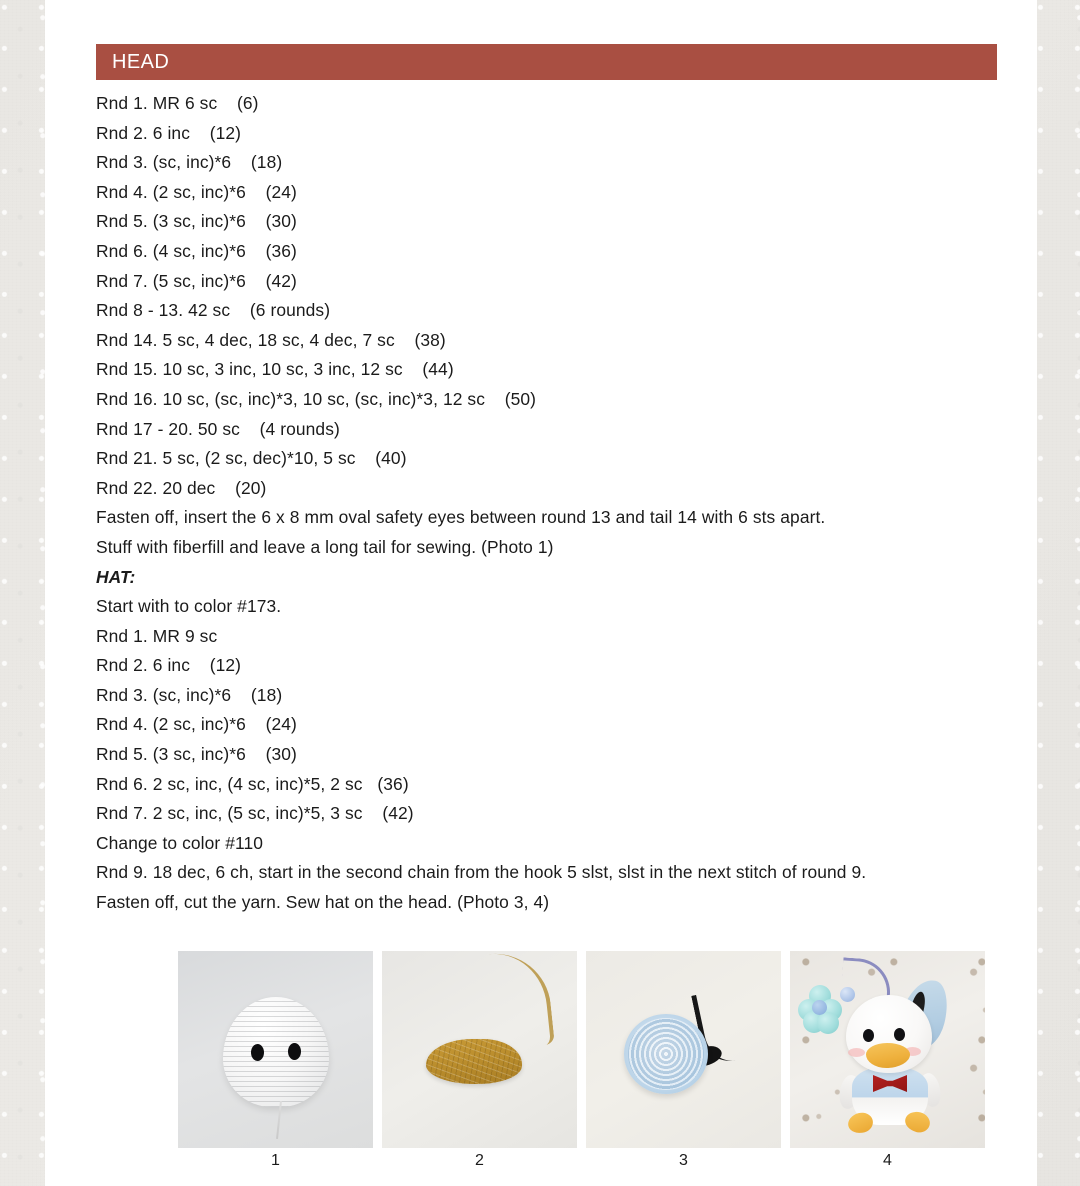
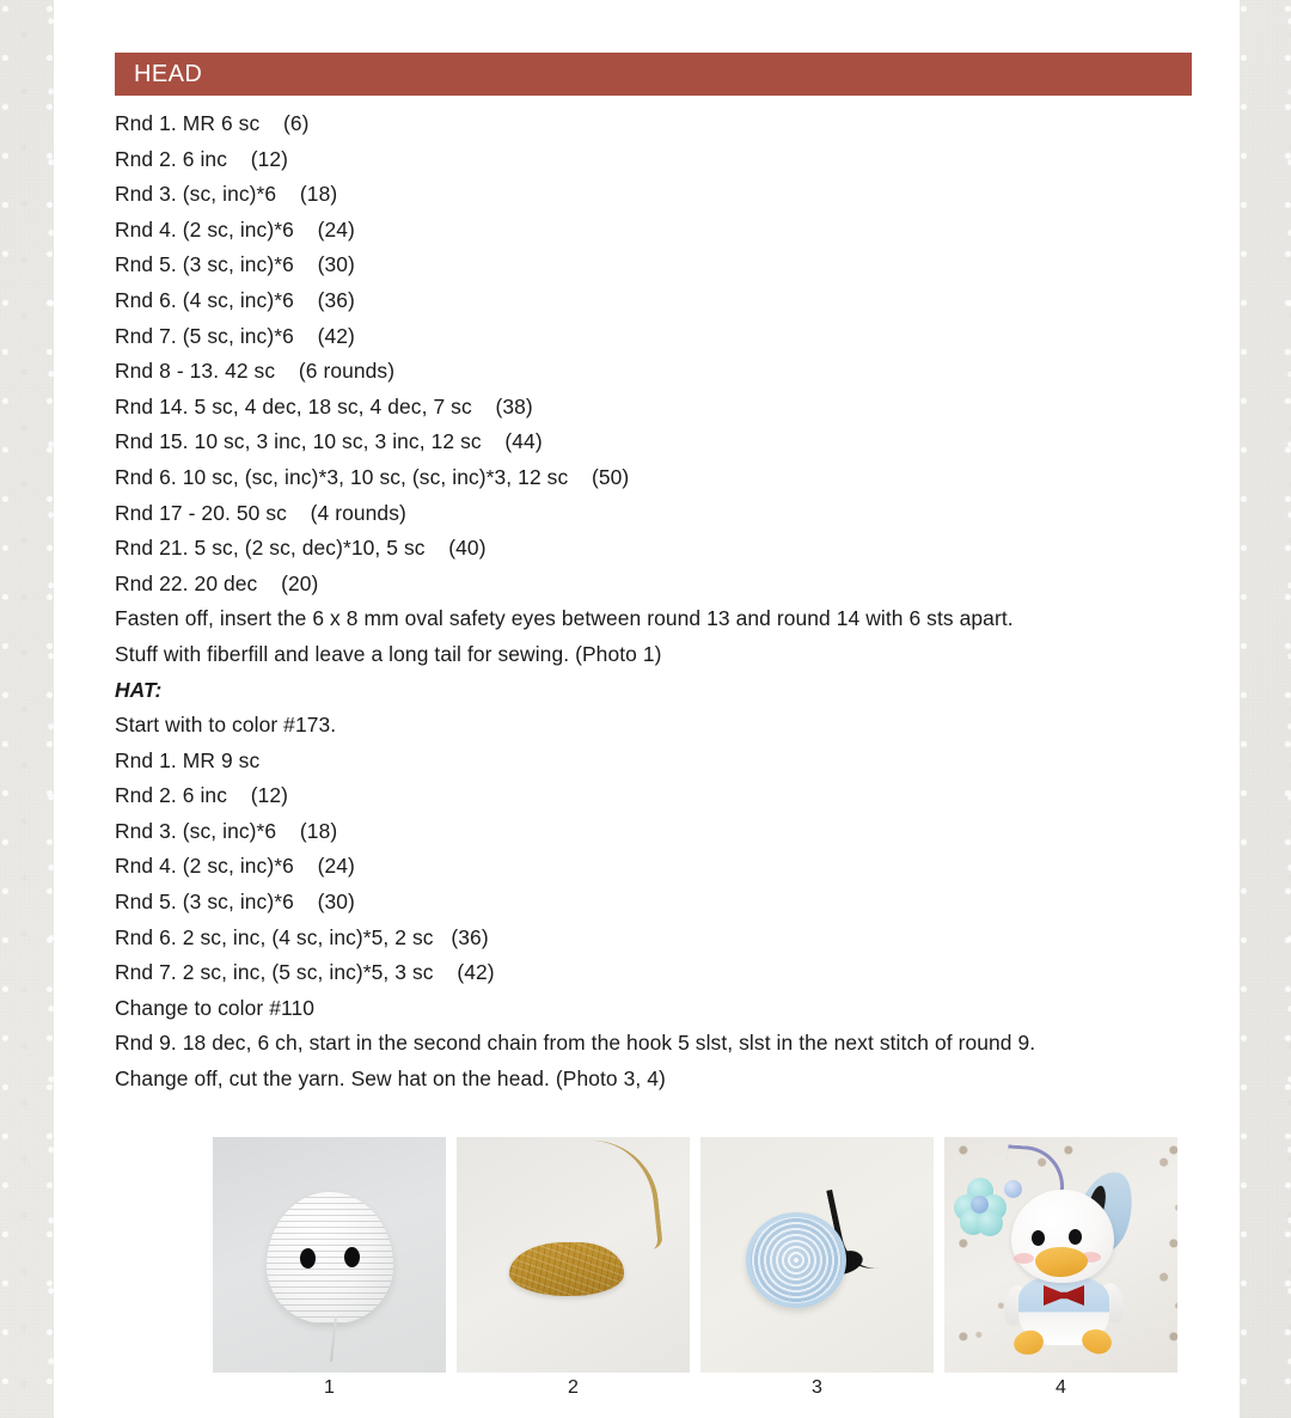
  HEAD
  Rnd 1. MR 6 sc (6)
  Rnd 2. 6 inc (12)
  Rnd 3. (sc, inc)*6 (18)
  Rnd 4. (2 sc, inc)*6 (24)
  Rnd 5. (3 sc, inc)*6 (30)
  Rnd 6. (4 sc, inc)*6 (36)
  Rnd 7. (5 sc, inc)*6 (42)
  Rnd 8 - 13. 42 sc (6 rounds)
  Rnd 14. 5 sc, 4 dec, 18 sc, 4 dec, 7 sc (38)
  Rnd 15. 10 sc, 3 inc, 10 sc, 3 inc, 12 sc (44)
- Rnd 16. 10 sc, (sc, inc)*3, 10 sc, (sc, inc)*3, 12 sc (50)
+ Rnd 6. 10 sc, (sc, inc)*3, 10 sc, (sc, inc)*3, 12 sc (50)
  Rnd 17 - 20. 50 sc (4 rounds)
  Rnd 21. 5 sc, (2 sc, dec)*10, 5 sc (40)
  Rnd 22. 20 dec (20)
- Fasten off, insert the 6 x 8 mm oval safety eyes between round 13 and tail 14 with 6 sts apart.
+ Fasten off, insert the 6 x 8 mm oval safety eyes between round 13 and round 14 with 6 sts apart.
  Stuff with fiberfill and leave a long tail for sewing. (Photo 1)
  HAT:
  Start with to color #173.
  Rnd 1. MR 9 sc
  Rnd 2. 6 inc (12)
  Rnd 3. (sc, inc)*6 (18)
  Rnd 4. (2 sc, inc)*6 (24)
  Rnd 5. (3 sc, inc)*6 (30)
  Rnd 6. 2 sc, inc, (4 sc, inc)*5, 2 sc (36)
  Rnd 7. 2 sc, inc, (5 sc, inc)*5, 3 sc (42)
  Change to color #110
  Rnd 9. 18 dec, 6 ch, start in the second chain from the hook 5 slst, slst in the next stitch of round 9.
- Fasten off, cut the yarn. Sew hat on the head. (Photo 3, 4)
+ Change off, cut the yarn. Sew hat on the head. (Photo 3, 4)
  1
  2
  3
  4
